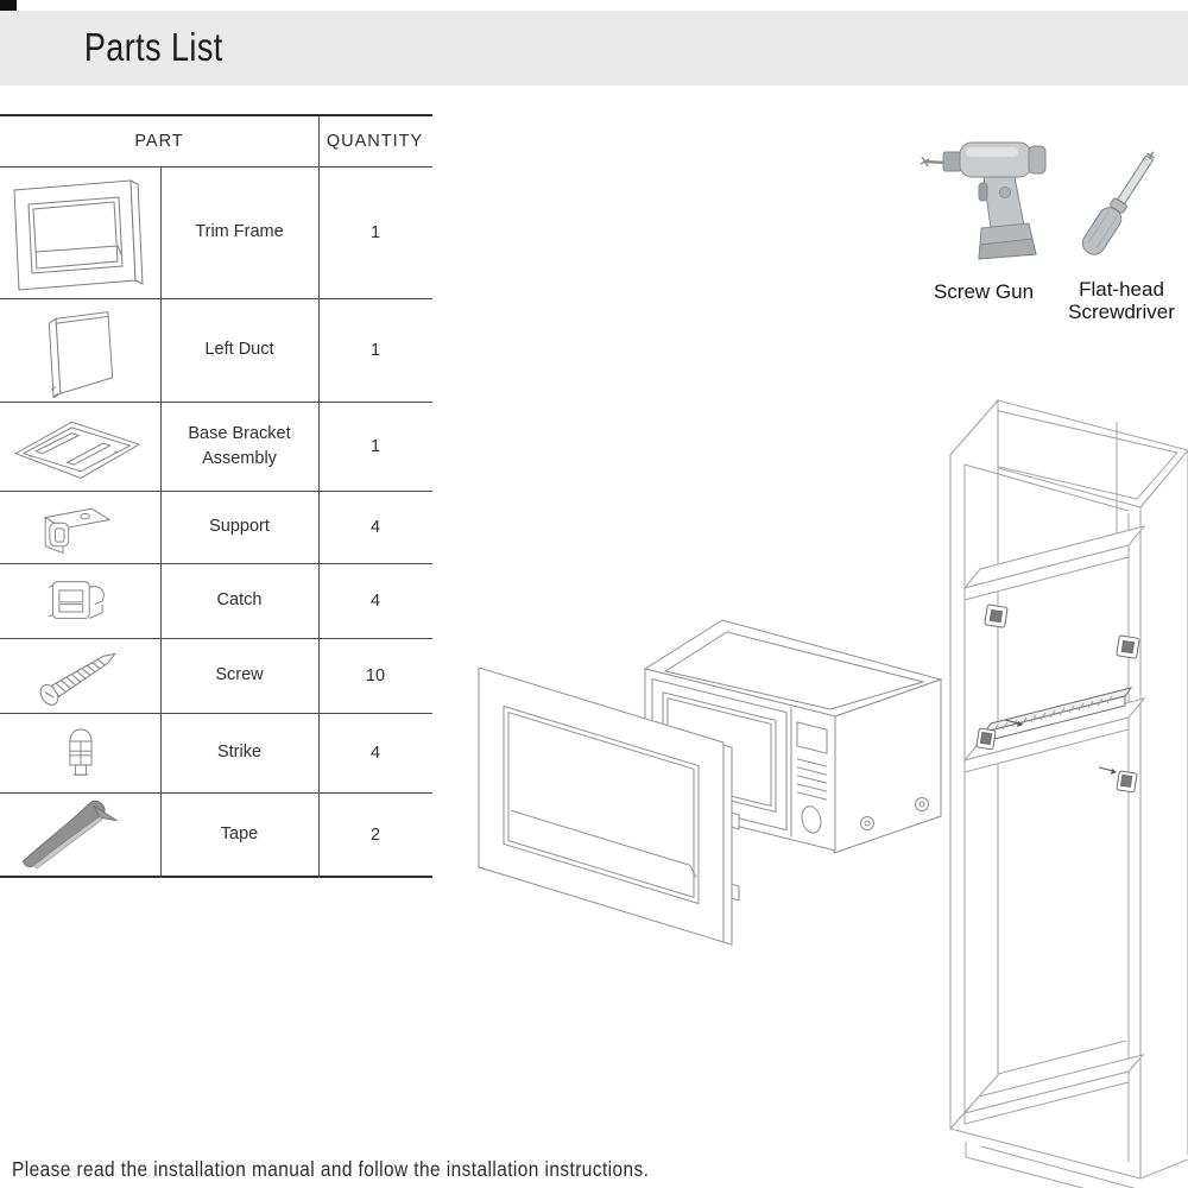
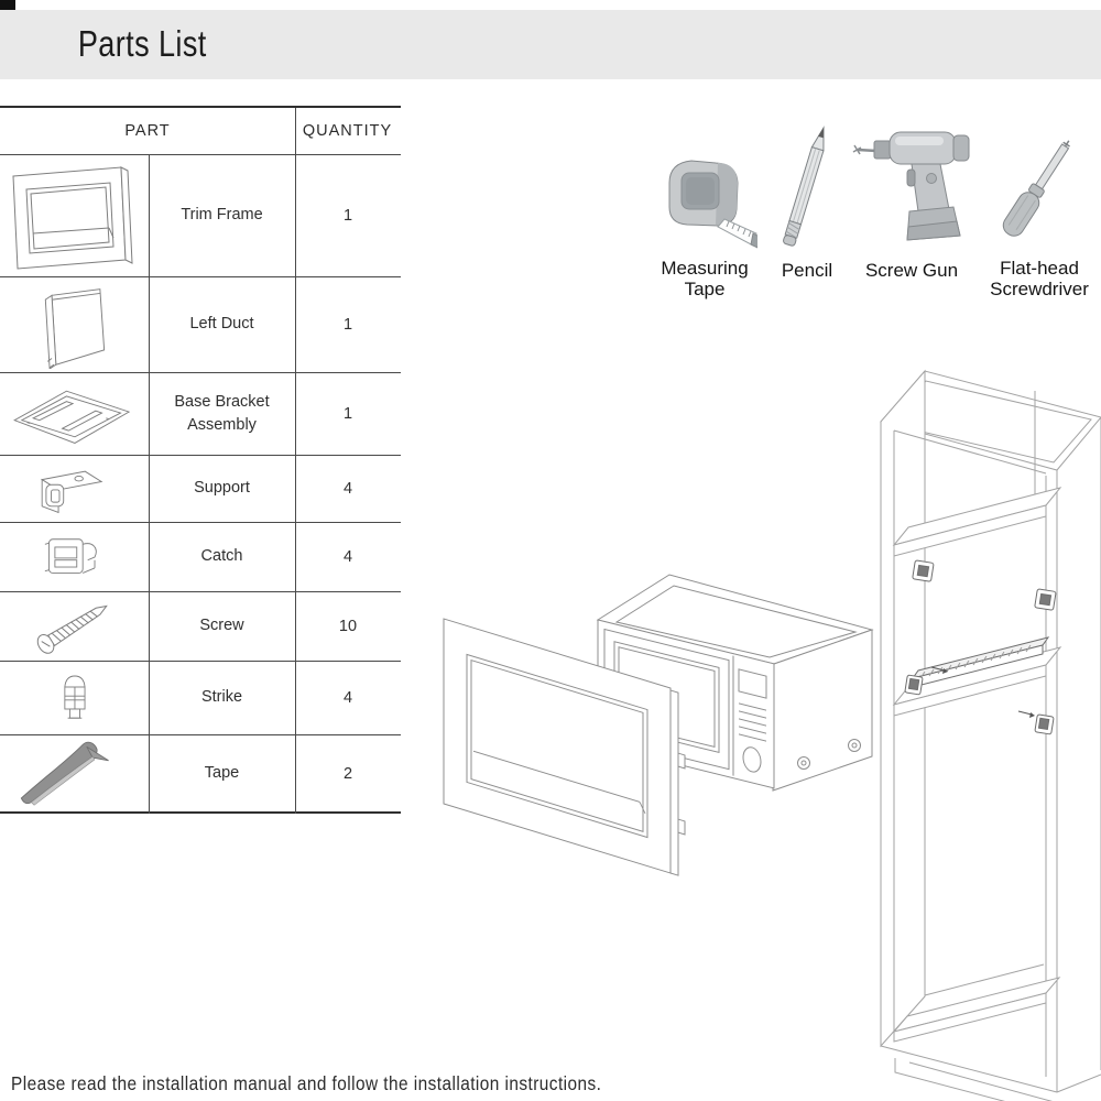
  Parts List
  PART
  QUANTITY
  Trim Frame
  1
  Left Duct
  1
  Base Bracket Assembly
  1
  Support
  4
  Catch
  4
  Screw
  10
  Strike
  4
  Tape
  2
+ Measuring Tape
+ Pencil
  Screw Gun
  Flat-head Screwdriver
  Please read the installation manual and follow the installation instructions.
